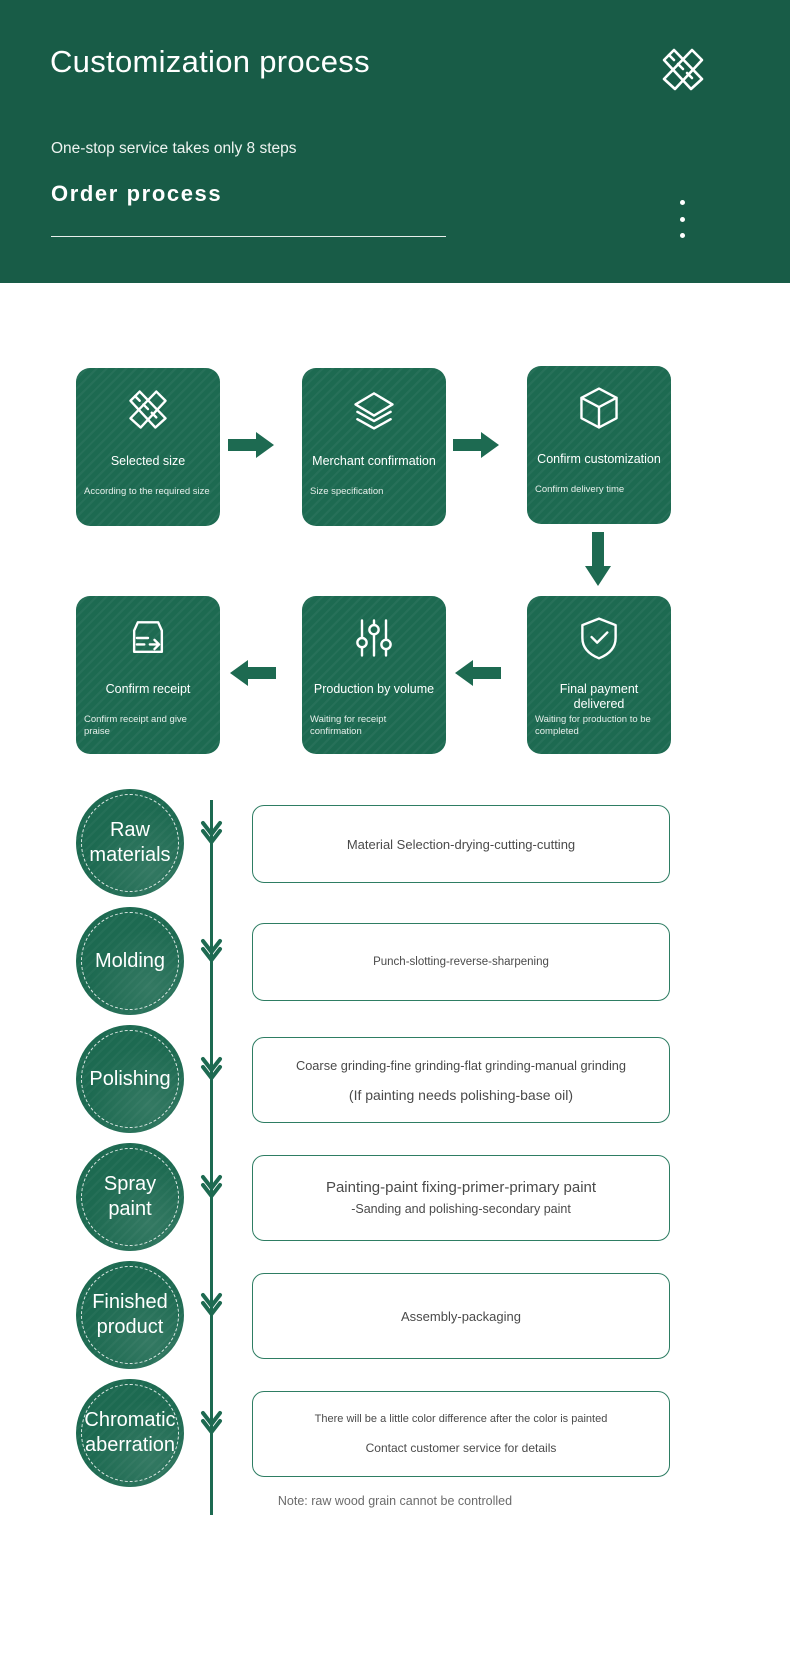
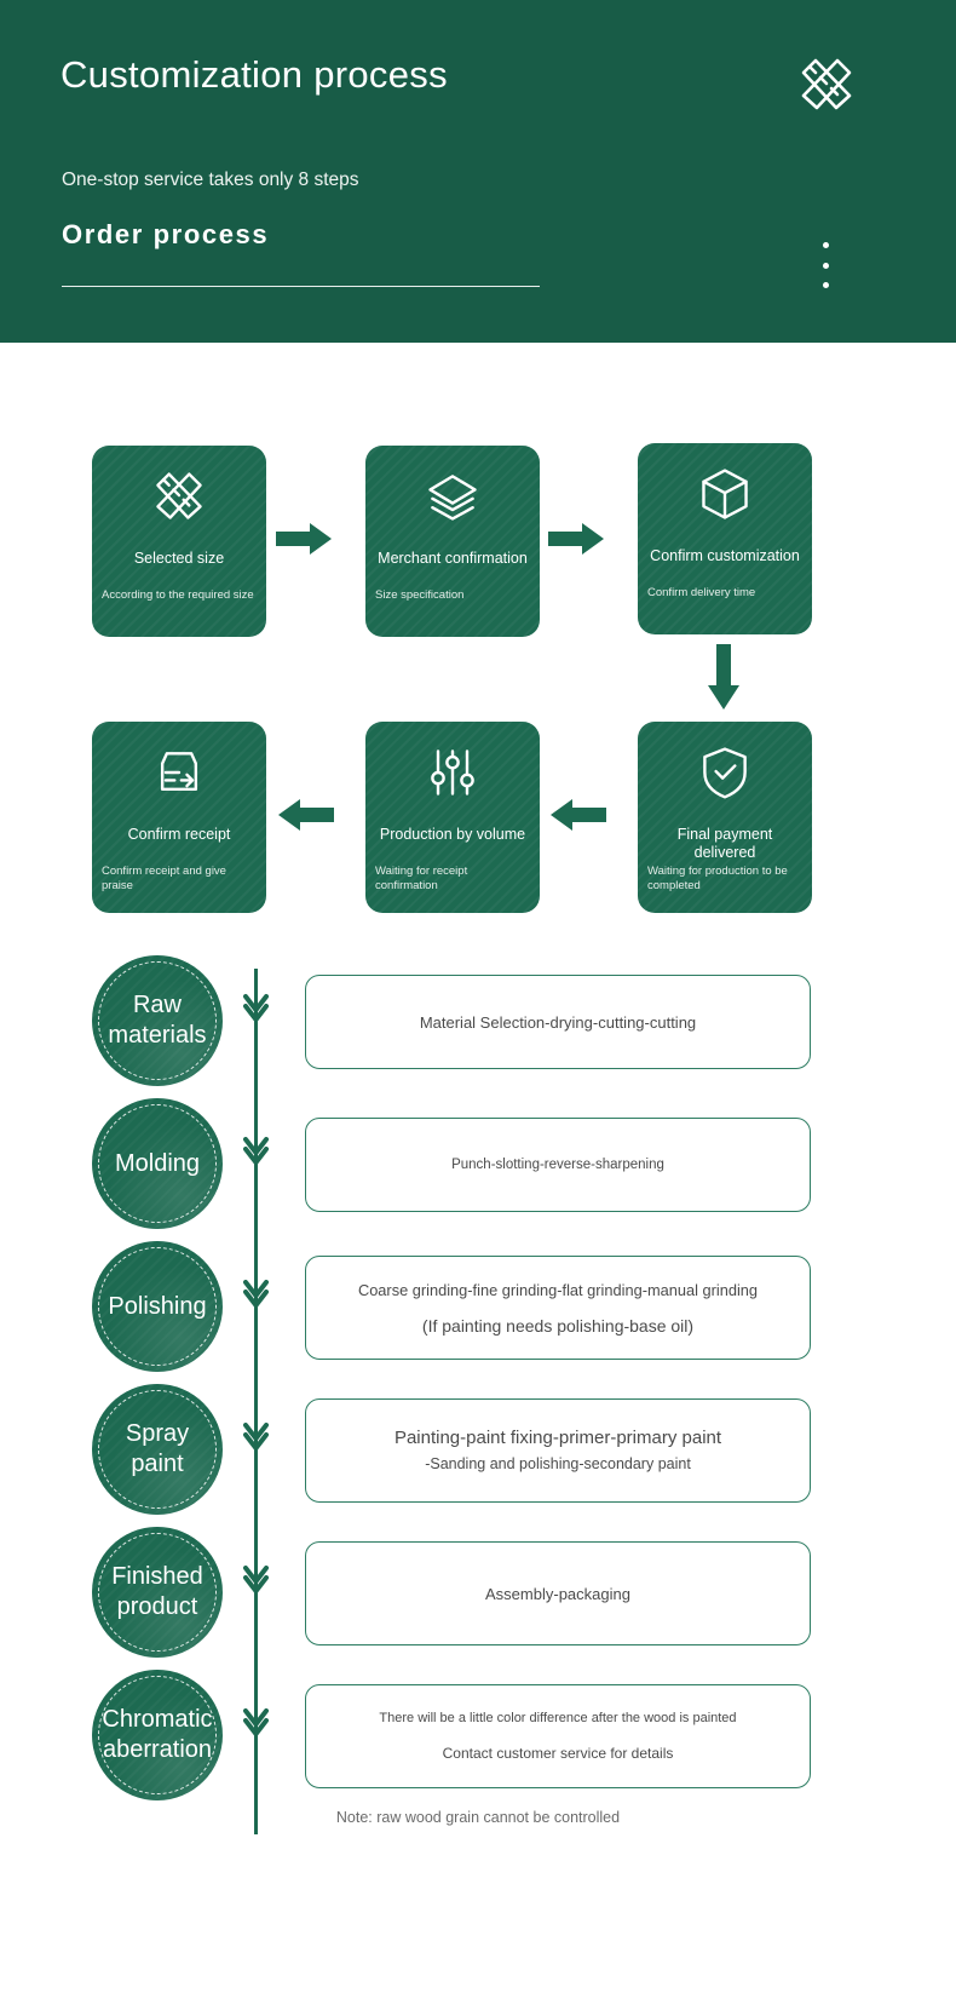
  Customization process
  One-stop service takes only 8 steps
  Order process
  Selected size
  According to the required size
  Merchant confirmation
  Size specification
  Confirm customization
  Confirm delivery time
  Confirm receipt
  Confirm receipt and give praise
  Production by volume
  Waiting for receipt confirmation
  Final payment delivered
  Waiting for production to be completed
  Raw
  materials
  Material Selection-drying-cutting-cutting
  Molding
  Punch-slotting-reverse-sharpening
  Polishing
  Coarse grinding-fine grinding-flat grinding-manual grinding
  (If painting needs polishing-base oil)
  Spray
  paint
  Painting-paint fixing-primer-primary paint
  -Sanding and polishing-secondary paint
  Finished
  product
  Assembly-packaging
  Chromatic
  aberration
- There will be a little color difference after the color is painted
+ There will be a little color difference after the wood is painted
  Contact customer service for details
  Note: raw wood grain cannot be controlled
